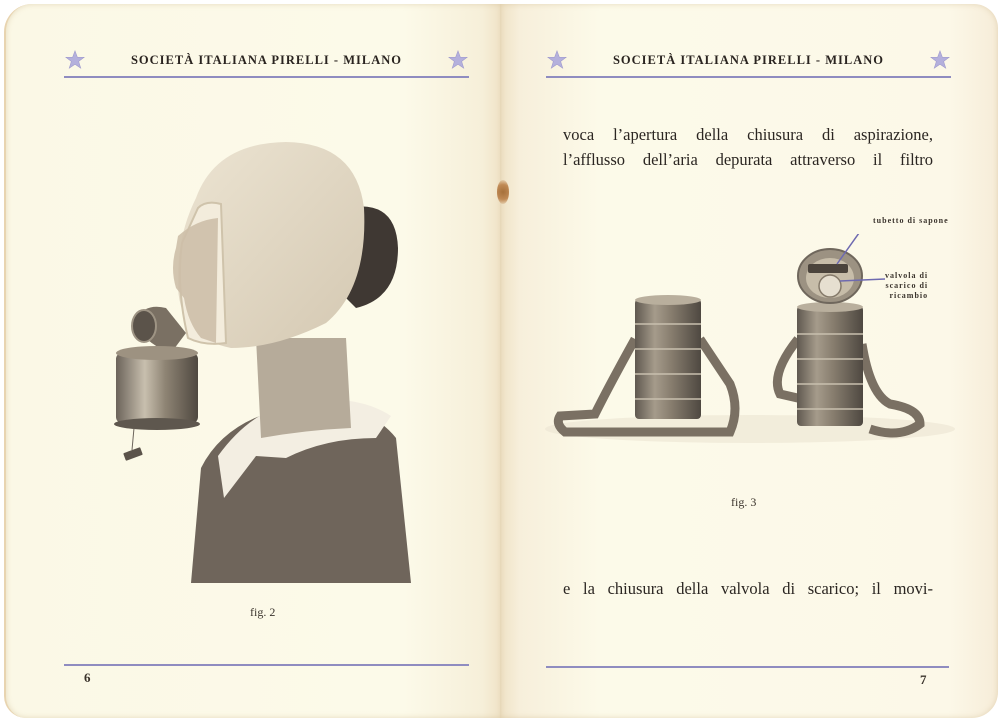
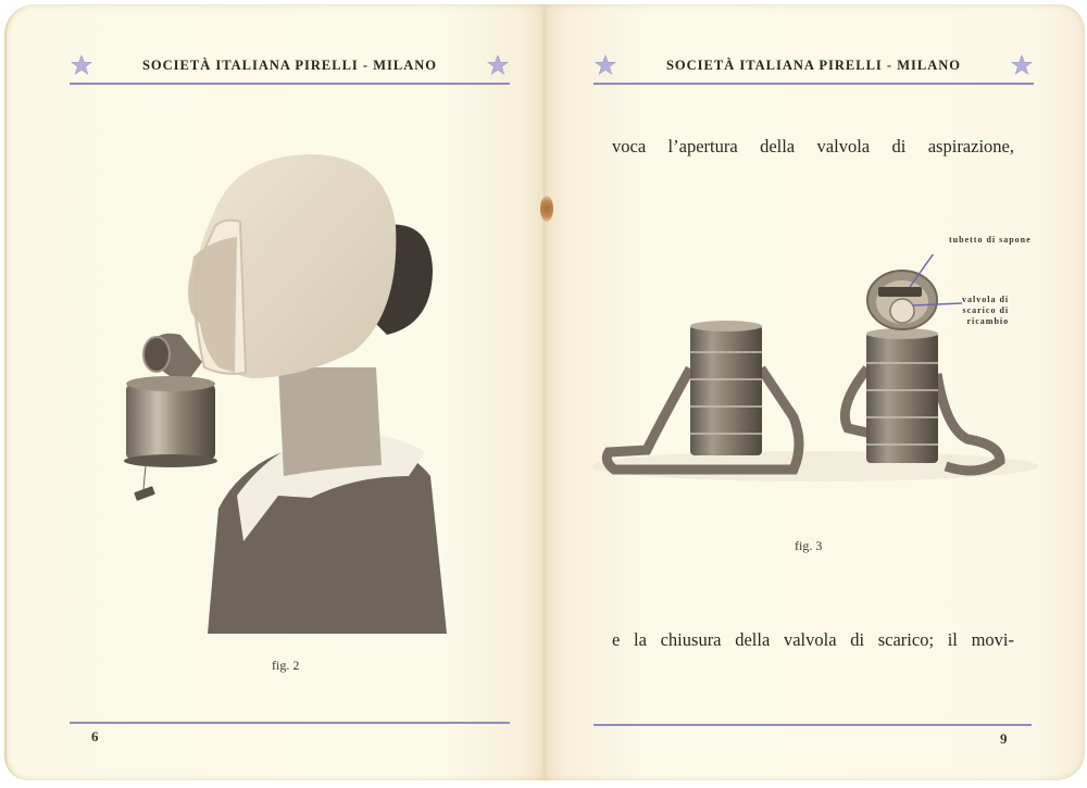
  SOCIETÀ ITALIANA PIRELLI - MILANO
  fig. 2
  6
  SOCIETÀ ITALIANA PIRELLI - MILANO
- voca l’apertura della chiusura di aspirazione,
+ voca l’apertura della valvola di aspirazione,
- l’afflusso dell’aria depurata attraverso il filtro
  tubetto di sapone
  valvola di
  scarico di
  ricambio
  fig. 3
  e la chiusura della valvola di scarico; il movi-
- 7
+ 9
